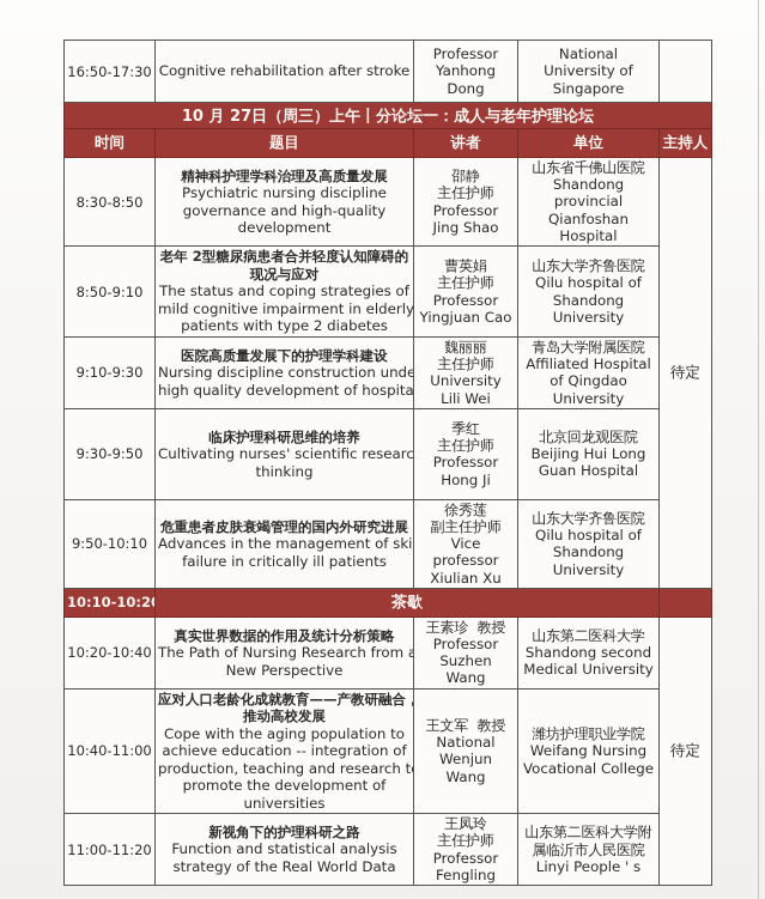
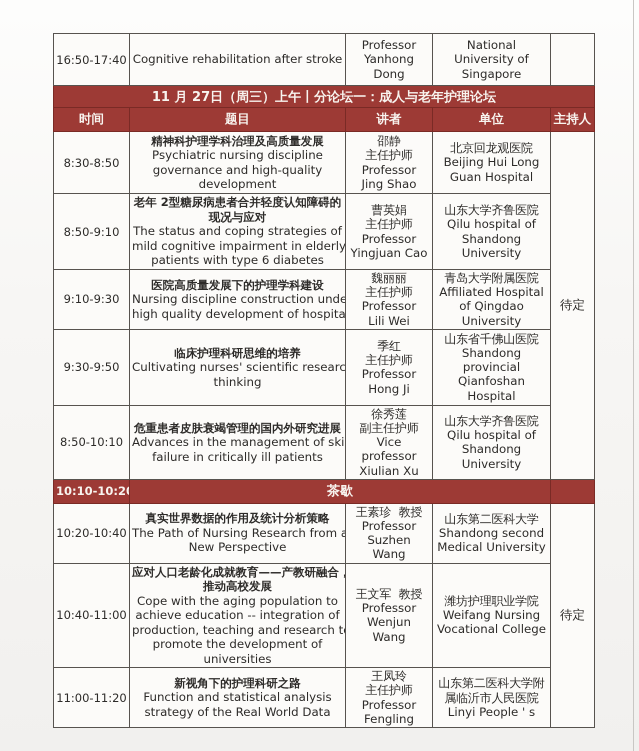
- 16:50-17:30	Cognitive rehabilitation after stroke	Professor Yanhong Dong	National University of Singapore
+ 16:50-17:40	Cognitive rehabilitation after stroke	Professor Yanhong Dong	National University of Singapore
- 10 月 27日（周三）上午丨分论坛一：成人与老年护理论坛
+ 11 月 27日（周三）上午丨分论坛一：成人与老年护理论坛
  时间	题目	讲者	单位	主持人
- 8:30-8:50	精神科护理学科治理及高质量发展 Psychiatric nursing discipline governance and high-quality development	邵静 主任护师 Professor Jing Shao	山东省千佛山医院 Shandong provincial Qianfoshan Hospital	待定
+ 8:30-8:50	精神科护理学科治理及高质量发展 Psychiatric nursing discipline governance and high-quality development	邵静 主任护师 Professor Jing Shao	北京回龙观医院 Beijing Hui Long Guan Hospital	待定
- 8:50-9:10	老年 2型糖尿病患者合并轻度认知障碍的 现况与应对 The status and coping strategies of mild cognitive impairment in elderly patients with type 2 diabetes	曹英娟 主任护师 Professor Yingjuan Cao	山东大学齐鲁医院 Qilu hospital of Shandong University
+ 8:50-9:10	老年 2型糖尿病患者合并轻度认知障碍的 现况与应对 The status and coping strategies of mild cognitive impairment in elderly patients with type 6 diabetes	曹英娟 主任护师 Professor Yingjuan Cao	山东大学齐鲁医院 Qilu hospital of Shandong University
- 9:10-9:30	医院高质量发展下的护理学科建设 Nursing discipline construction unde high quality development of hospita	魏丽丽 主任护师 University Lili Wei	青岛大学附属医院 Affiliated Hospital of Qingdao University
+ 9:10-9:30	医院高质量发展下的护理学科建设 Nursing discipline construction unde high quality development of hospita	魏丽丽 主任护师 Professor Lili Wei	青岛大学附属医院 Affiliated Hospital of Qingdao University
- 9:30-9:50	临床护理科研思维的培养 Cultivating nurses' scientific researc thinking	季红 主任护师 Professor Hong Ji	北京回龙观医院 Beijing Hui Long Guan Hospital
+ 9:30-9:50	临床护理科研思维的培养 Cultivating nurses' scientific researc thinking	季红 主任护师 Professor Hong Ji	山东省千佛山医院 Shandong provincial Qianfoshan Hospital
- 9:50-10:10	危重患者皮肤衰竭管理的国内外研究进展 Advances in the management of ski failure in critically ill patients	徐秀莲 副主任护师 Vice professor Xiulian Xu	山东大学齐鲁医院 Qilu hospital of Shandong University
+ 8:50-10:10	危重患者皮肤衰竭管理的国内外研究进展 Advances in the management of ski failure in critically ill patients	徐秀莲 副主任护师 Vice professor Xiulian Xu	山东大学齐鲁医院 Qilu hospital of Shandong University
  10:10-10:2	茶歇
  10:20-10:40	真实世界数据的作用及统计分析策略 The Path of Nursing Research from a New Perspective	王素珍 教授 Professor Suzhen Wang	山东第二医科大学 Shandong second Medical University	待定
- 10:40-11:00	应对人口老龄化成就教育——产教研融合， 推动高校发展 Cope with the aging population to achieve education -- integration of production, teaching and research t promote the development of universities	王文军 教授 National Wenjun Wang	潍坊护理职业学院 Weifang Nursing Vocational College
+ 10:40-11:00	应对人口老龄化成就教育——产教研融合， 推动高校发展 Cope with the aging population to achieve education -- integration of production, teaching and research t promote the development of universities	王文军 教授 Professor Wenjun Wang	潍坊护理职业学院 Weifang Nursing Vocational College
  11:00-11:20	新视角下的护理科研之路 Function and statistical analysis strategy of the Real World Data	王凤玲 主任护师 Professor Fengling	山东第二医科大学附 属临沂市人民医院 Linyi People ' s
